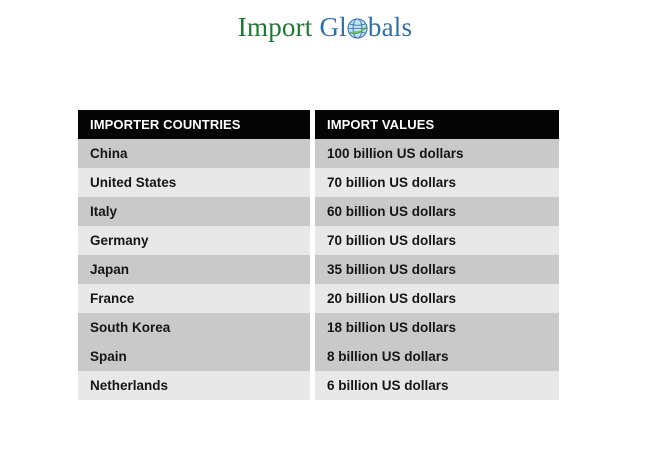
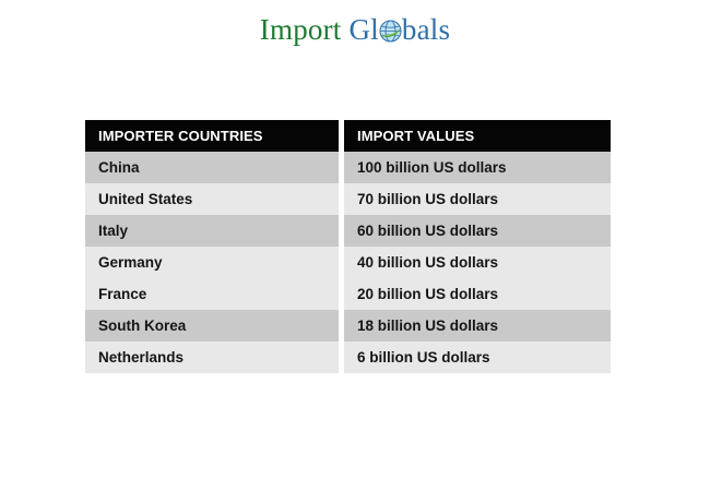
  Import
  Gl
  bals
  IMPORTER COUNTRIES		IMPORT VALUES
  China		100 billion US dollars
  United States		70 billion US dollars
  Italy		60 billion US dollars
- Germany		70 billion US dollars
+ Germany		40 billion US dollars
- Japan		35 billion US dollars
  France		20 billion US dollars
  South Korea		18 billion US dollars
- Spain		8 billion US dollars
  Netherlands		6 billion US dollars
